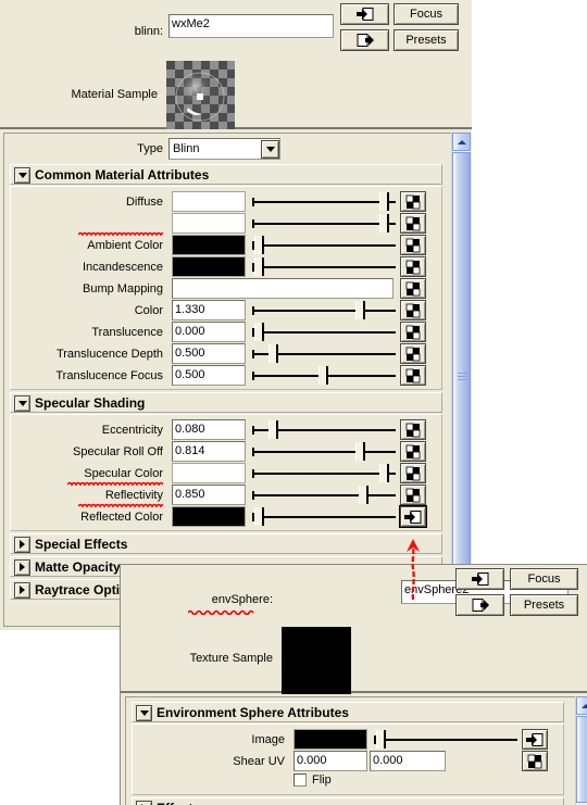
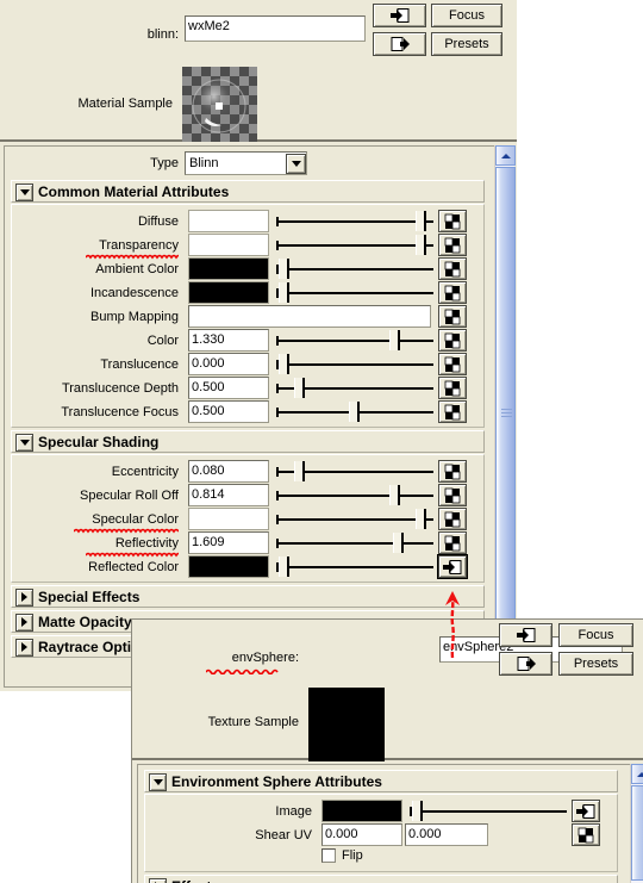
  blinn:
  wxMe2
  Focus
  Presets
  Material Sample
  Type
  Blinn
  Common Material Attributes
  Diffuse
+ Transparency
  Ambient Color
  Incandescence
  Bump Mapping
  Color
  1.330
  Translucence
  0.000
  Translucence Depth
  0.500
  Translucence Focus
  0.500
  Specular Shading
  Eccentricity
  0.080
  Specular Roll Off
  0.814
  Specular Color
  Reflectivity
- 0.850
+ 1.609
  Reflected Color
  Special Effects
  Matte Opacity
  Raytrace Opti
  envSphere:
  envSphere2
  Focus
  Presets
  Texture Sample
  Environment Sphere Attributes
  Image
  Shear UV
  0.000
  0.000
  Flip
